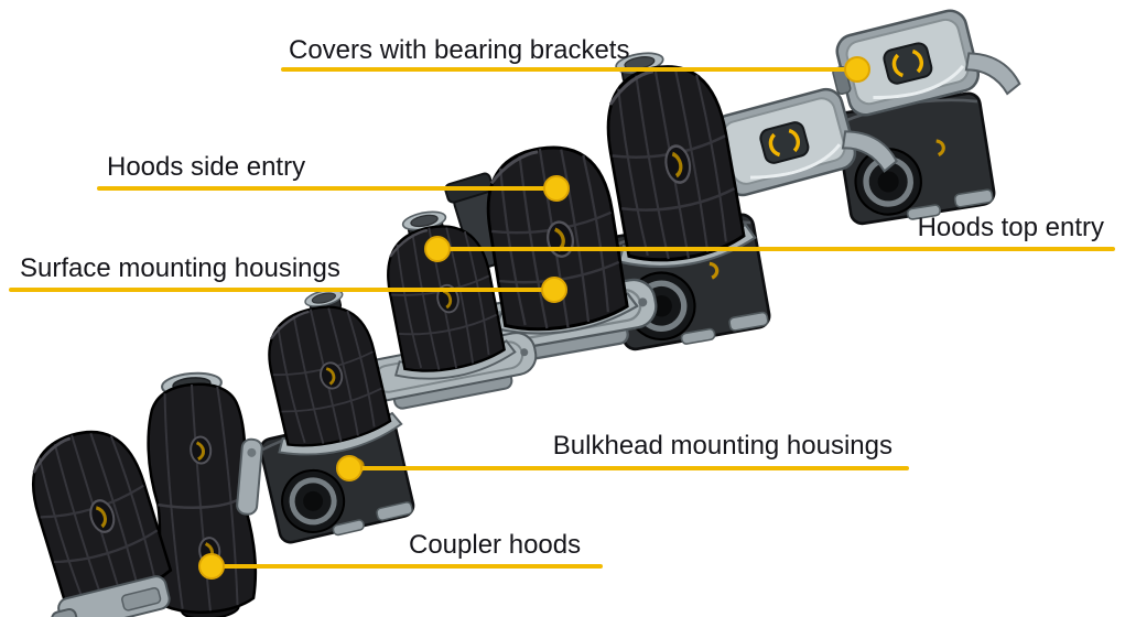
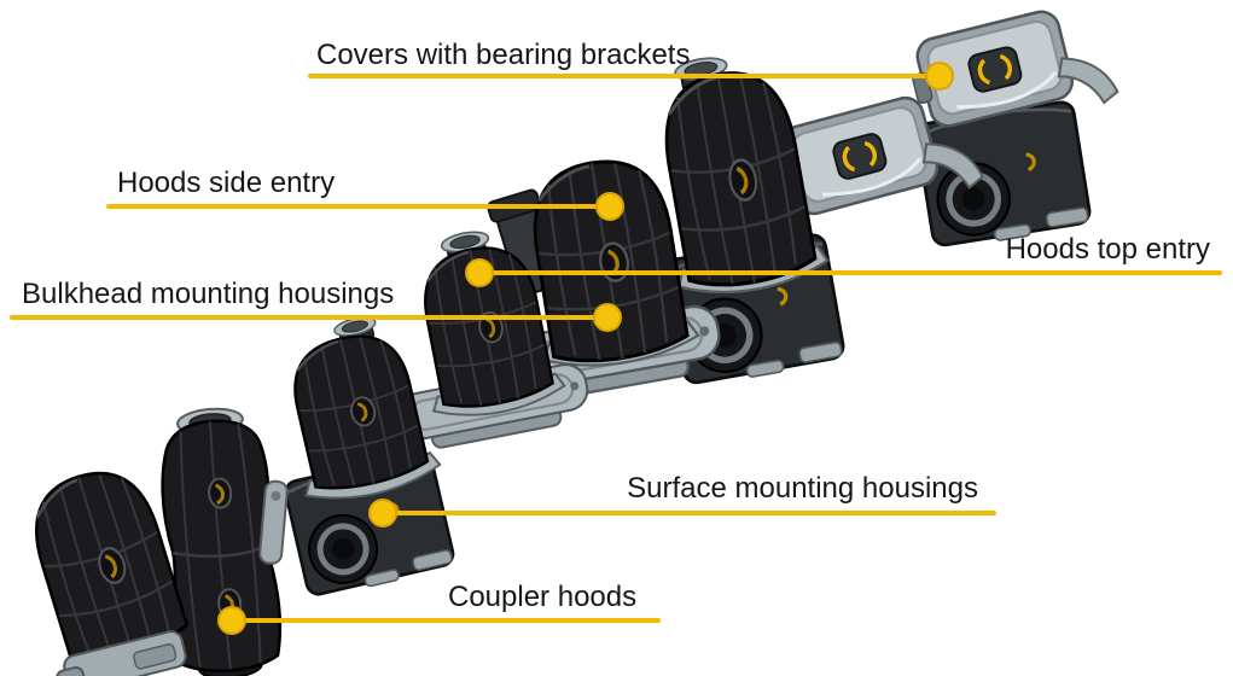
  Covers with bearing brackets
  Hoods side entry
- Surface mounting housings
+ Bulkhead mounting housings
  Hoods top entry
- Bulkhead mounting housings
+ Surface mounting housings
  Coupler hoods
